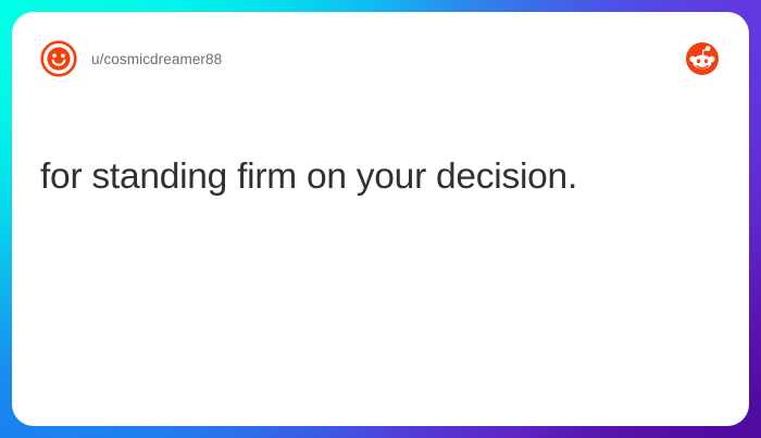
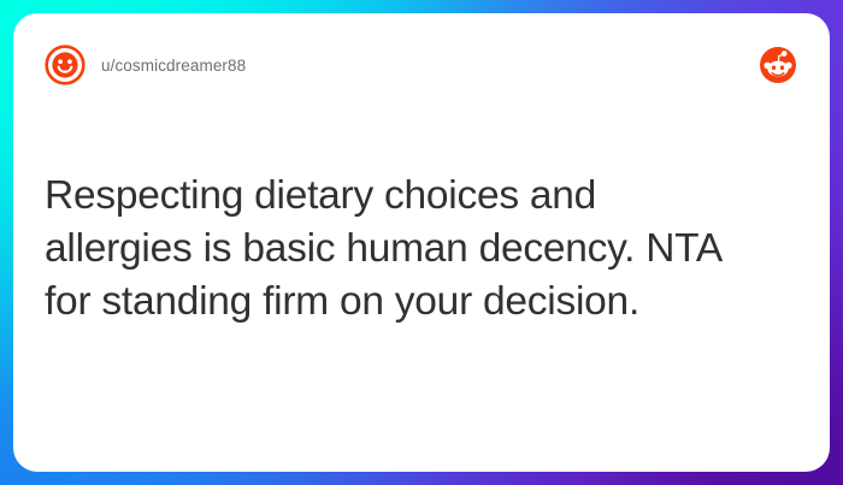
  u/cosmicdreamer88
+ Respecting dietary choices and
+ allergies is basic human decency. NTA
  for standing firm on your decision.
